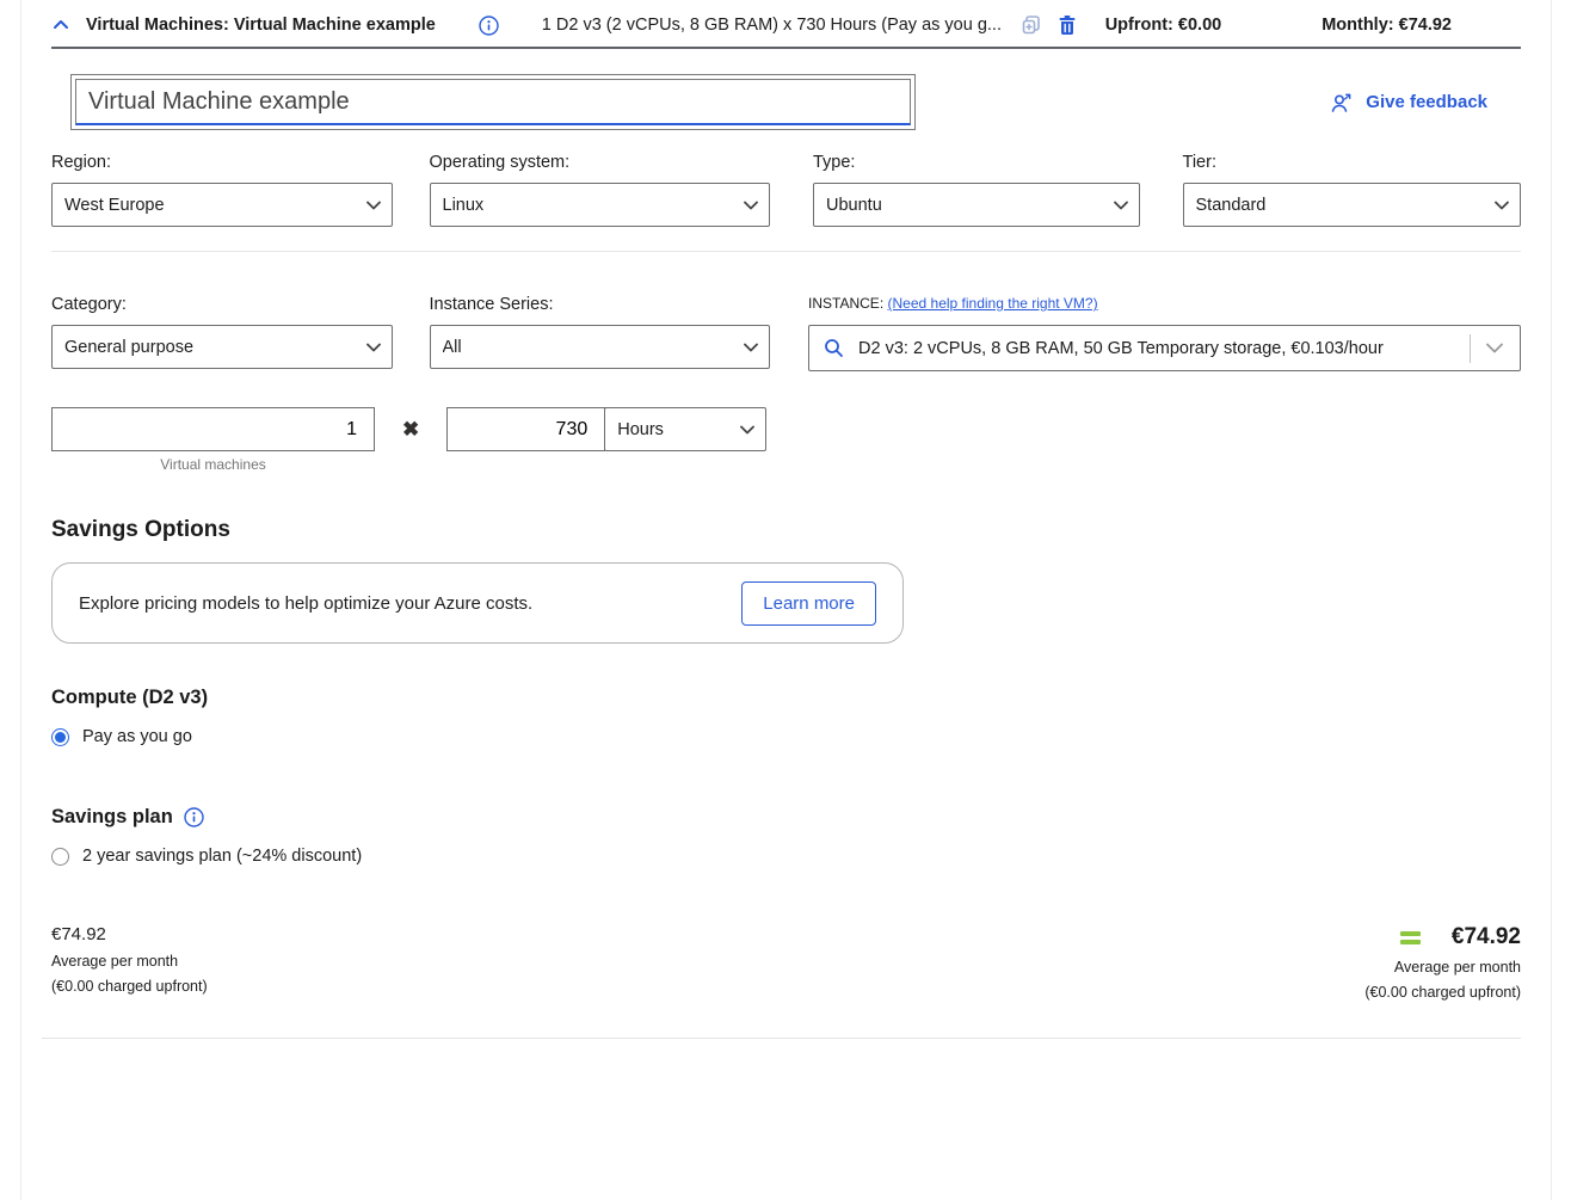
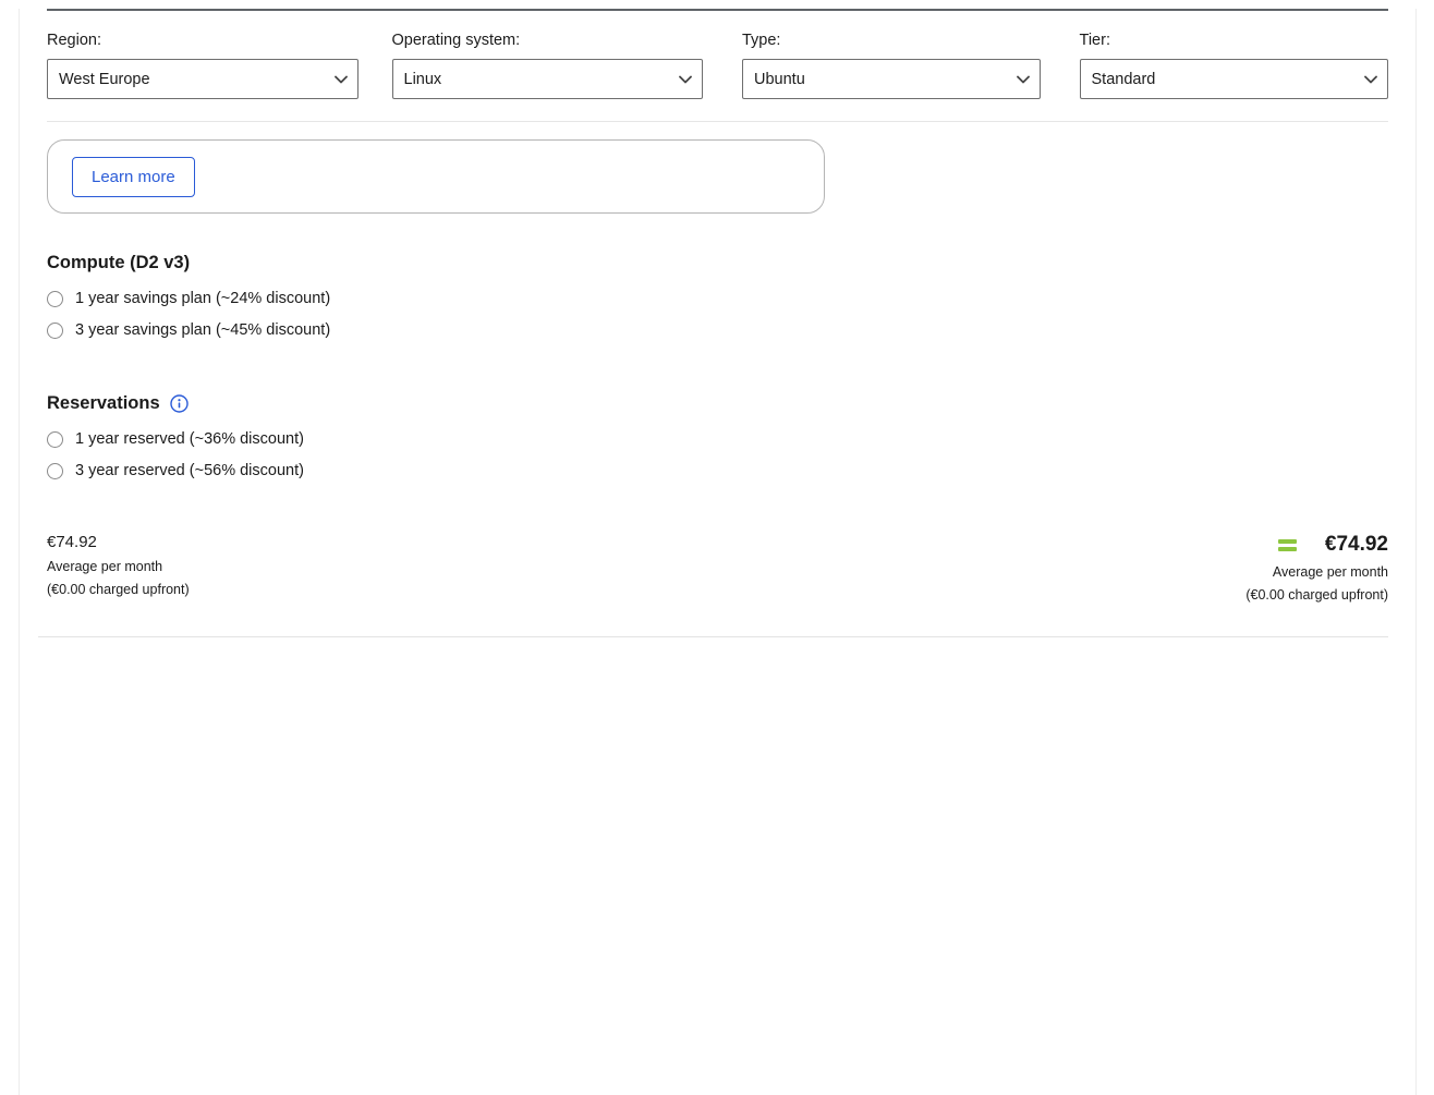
- Virtual Machines: Virtual Machine example
- 1 D2 v3 (2 vCPUs, 8 GB RAM) x 730 Hours (Pay as you g...
- Upfront: €0.00
- Monthly: €74.92
- Virtual Machine example
- Give feedback
  Region:
  West Europe
  Operating system:
  Linux
  Type:
  Ubuntu
  Tier:
  Standard
- Category:
- General purpose
- Instance Series:
- All
- INSTANCE: (Need help finding the right VM?)
- D2 v3: 2 vCPUs, 8 GB RAM, 50 GB Temporary storage, €0.103/hour
- 1
- Virtual machines
- ✖
- 730
- Hours
- Savings Options
- Explore pricing models to help optimize your Azure costs.
  Learn more
  Compute (D2 v3)
- Pay as you go
- Savings plan
- 2 year savings plan (~24% discount)
+ 1 year savings plan (~24% discount)
+ 3 year savings plan (~45% discount)
+ Reservations
+ 1 year reserved (~36% discount)
+ 3 year reserved (~56% discount)
  €74.92
  Average per month
  (€0.00 charged upfront)
  €74.92
  Average per month
  (€0.00 charged upfront)
